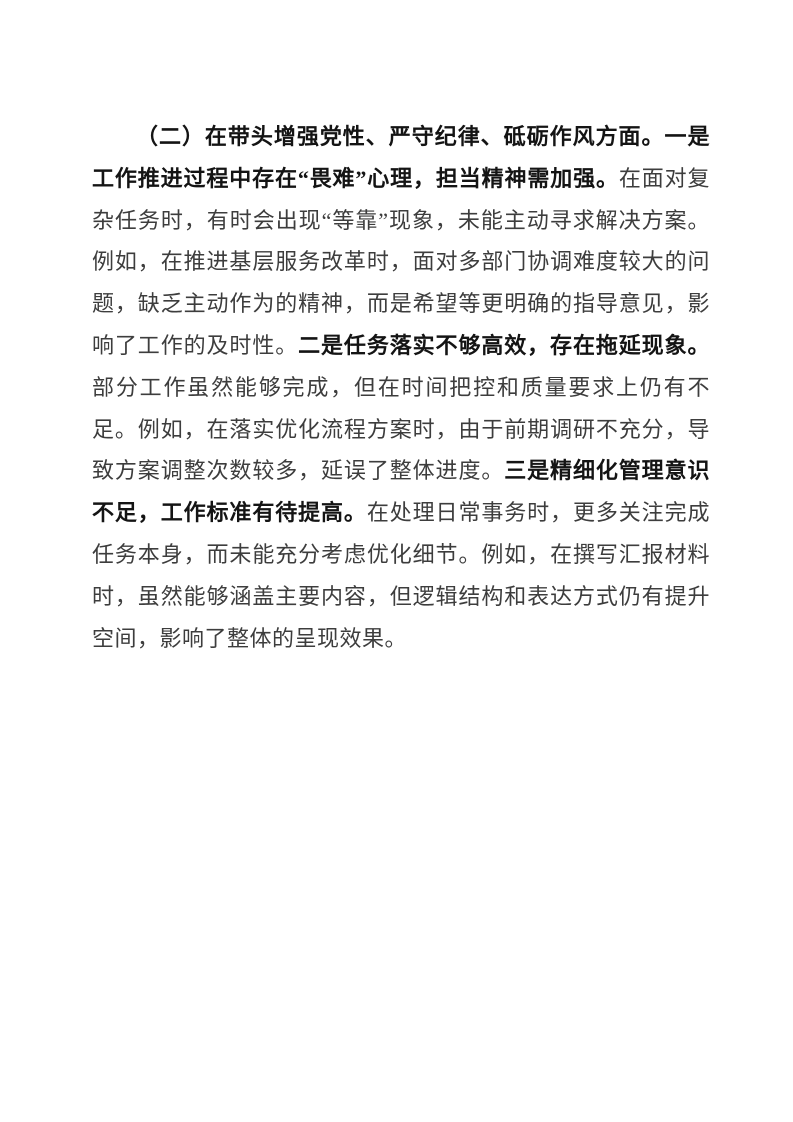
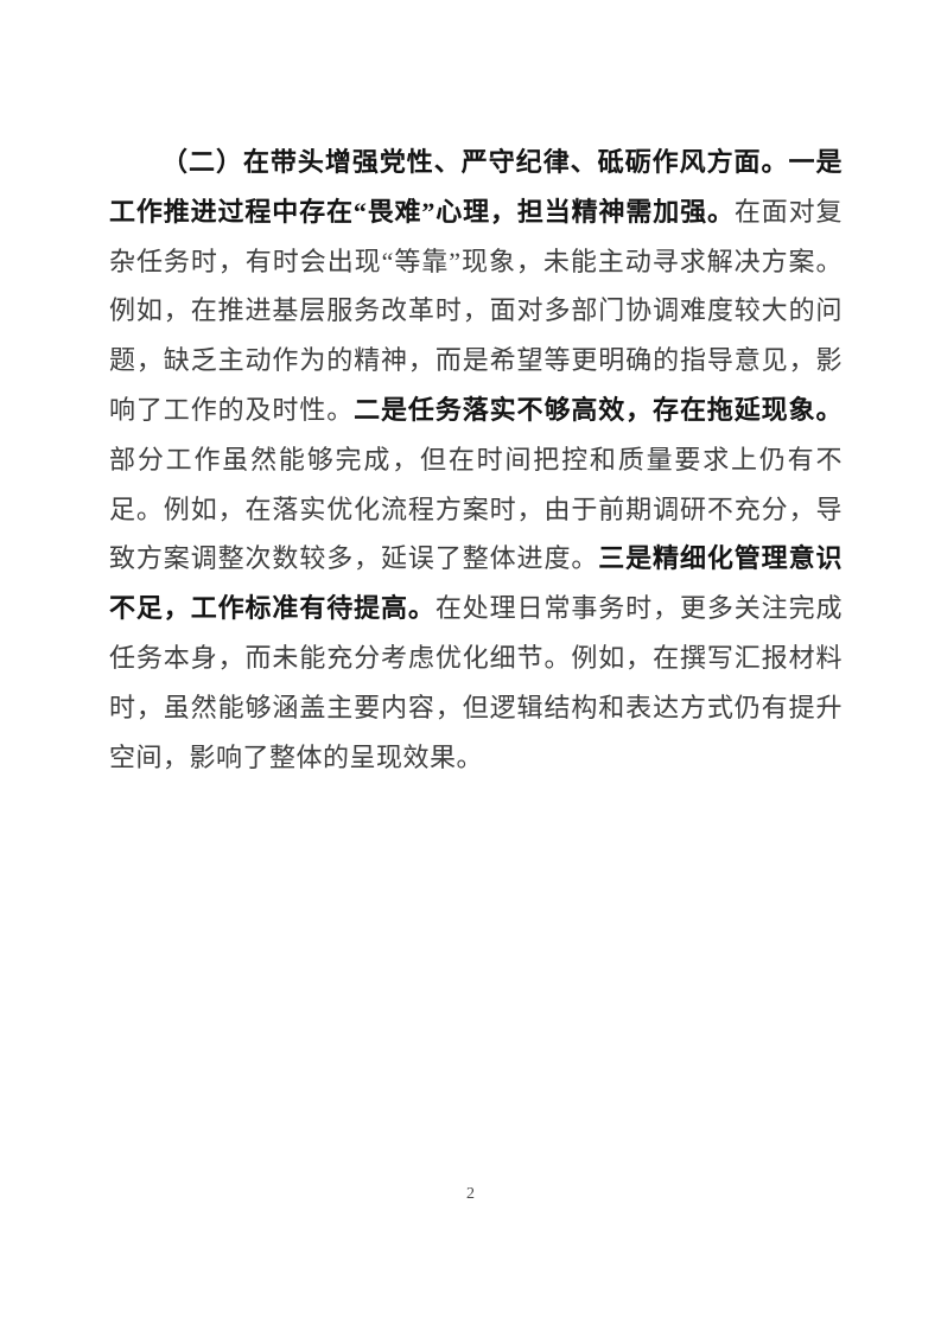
  （二）在带头增强党性、严守纪律、砥砺作风方面。一是工作推进过程中存在“畏难”心理，担当精神需加强。在面对复杂任务时，有时会出现“等靠”现象，未能主动寻求解决方案。例如，在推进基层服务改革时，面对多部门协调难度较大的问题，缺乏主动作为的精神，而是希望等更明确的指导意见，影响了工作的及时性。二是任务落实不够高效，存在拖延现象。部分工作虽然能够完成，但在时间把控和质量要求上仍有不足。例如，在落实优化流程方案时，由于前期调研不充分，导致方案调整次数较多，延误了整体进度。三是精细化管理意识不足，工作标准有待提高。在处理日常事务时，更多关注完成任务本身，而未能充分考虑优化细节。例如，在撰写汇报材料时，虽然能够涵盖主要内容，但逻辑结构和表达方式仍有提升空间，影响了整体的呈现效果。
+ 2
